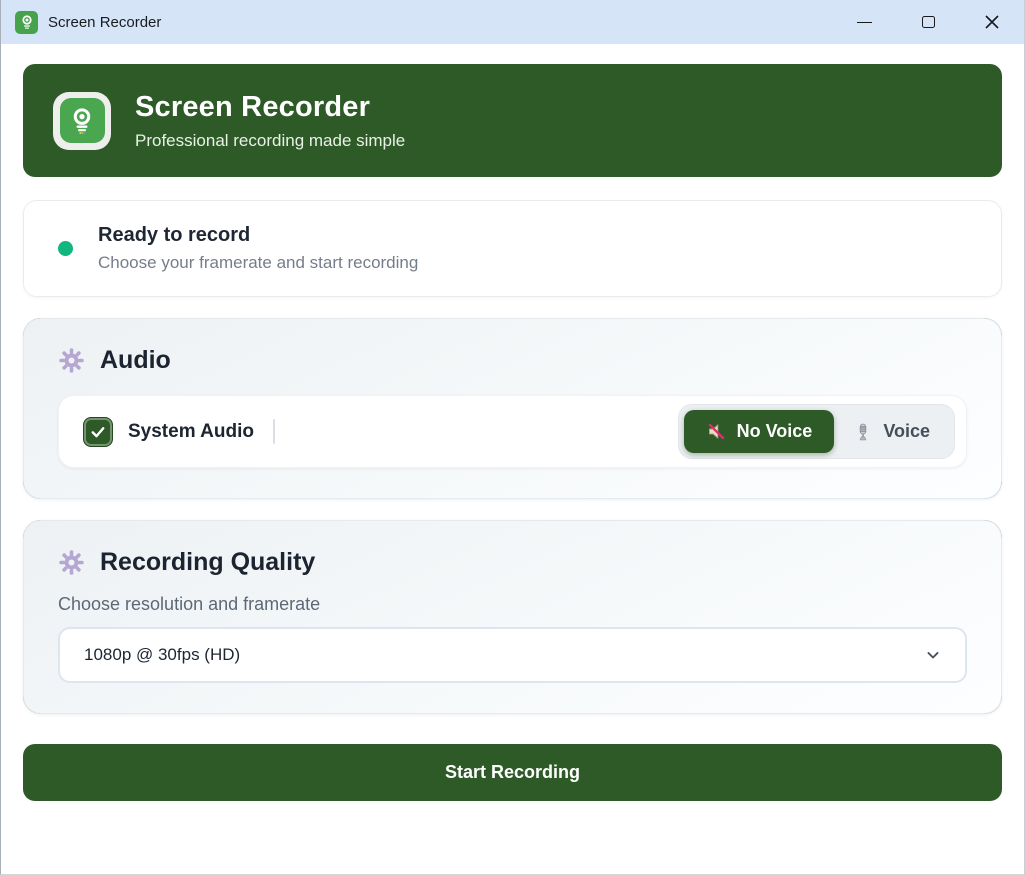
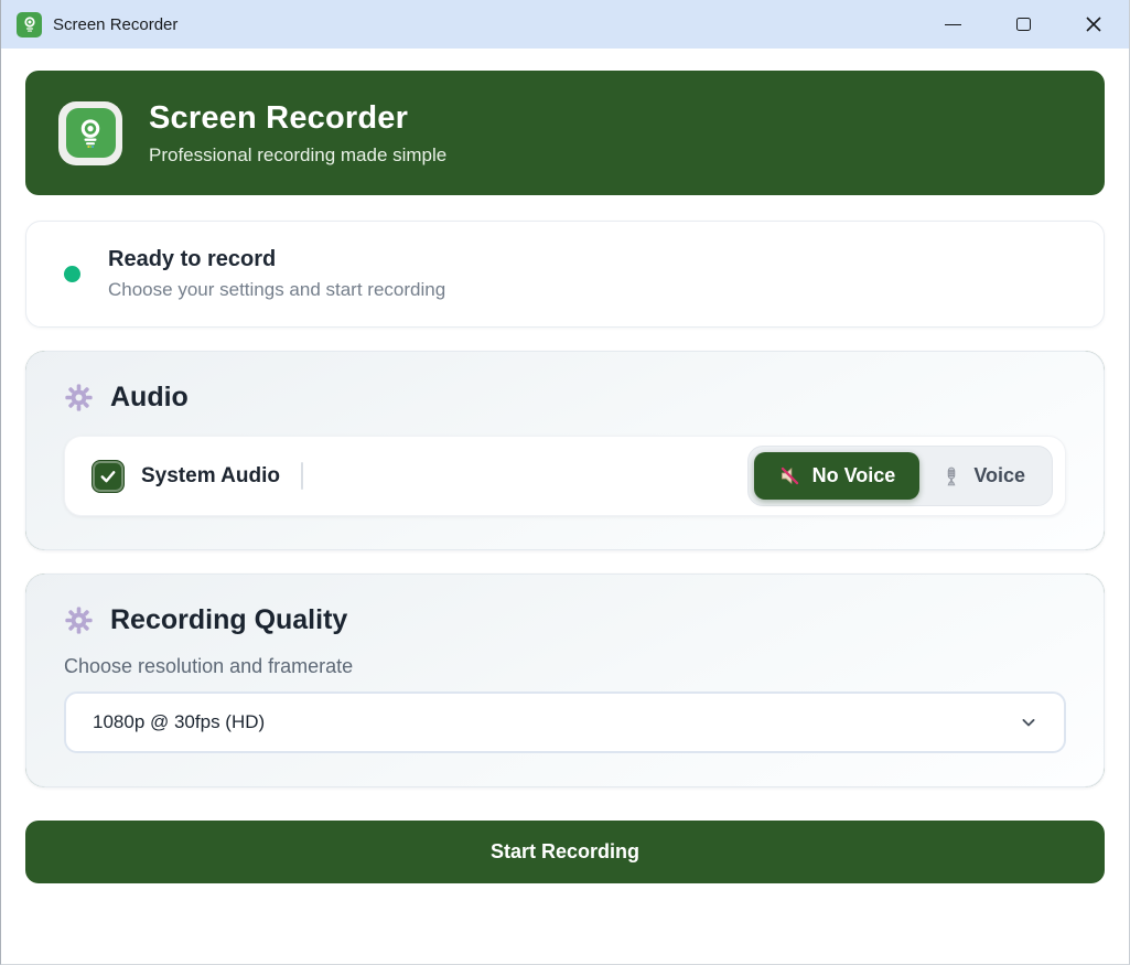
  Screen Recorder
  Screen Recorder
  Professional recording made simple
  Ready to record
- Choose your framerate and start recording
+ Choose your settings and start recording
  Audio
  System Audio
  No Voice
  Voice
  Recording Quality
  Choose resolution and framerate
  1080p @ 30fps (HD)
  Start Recording
